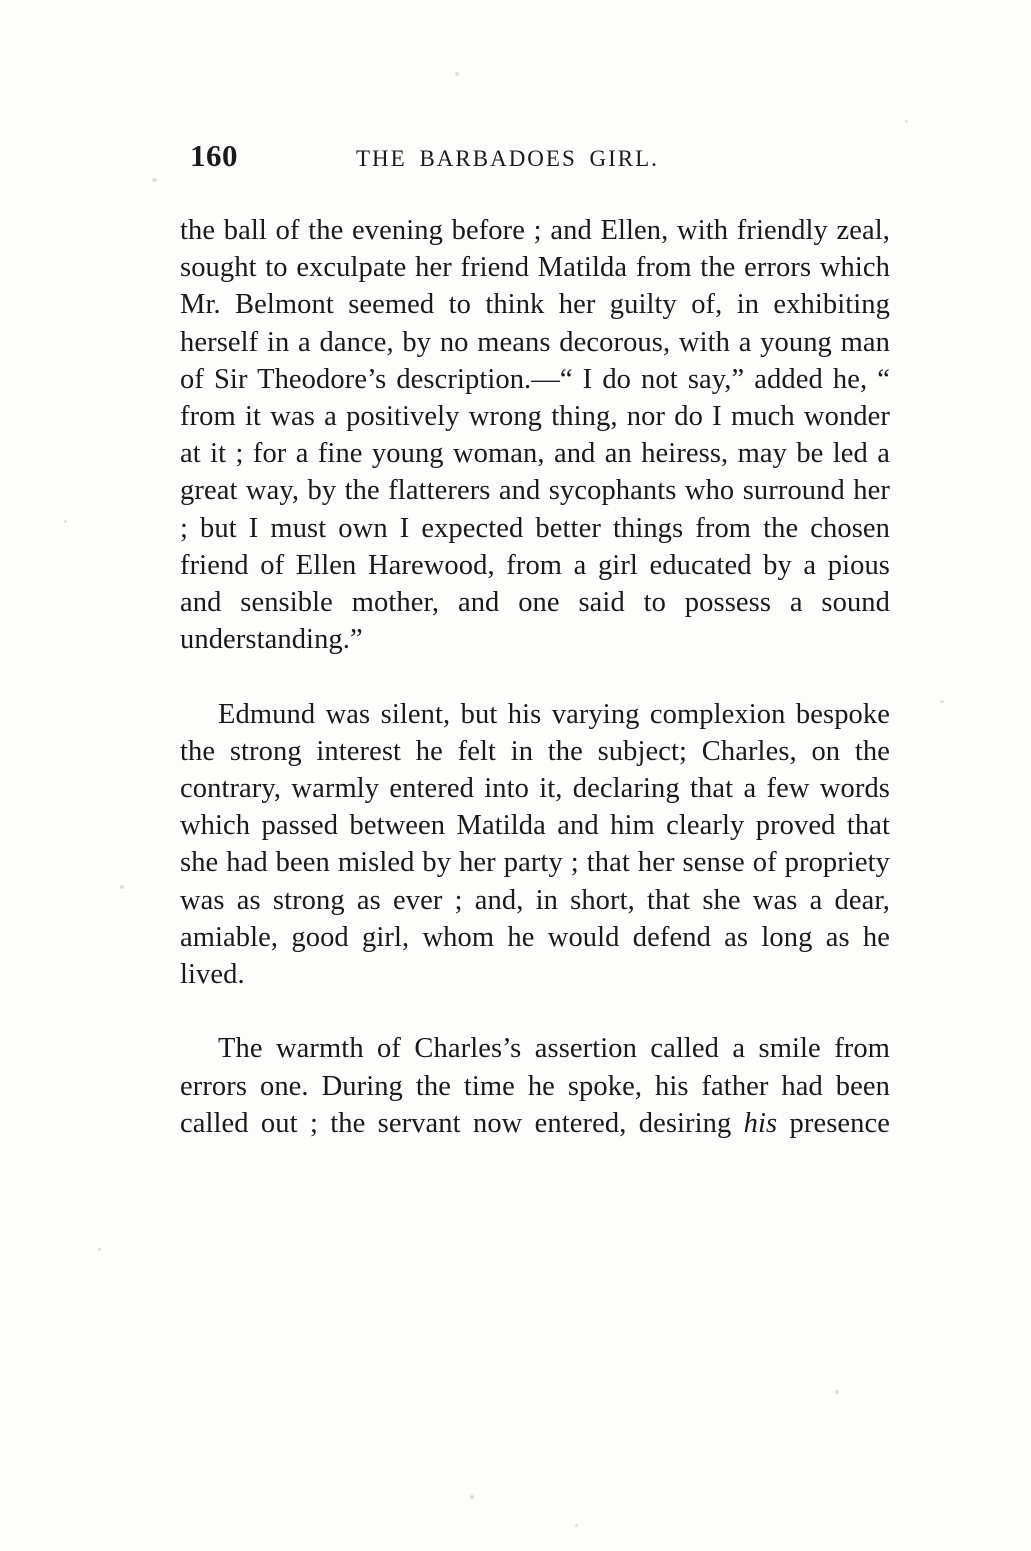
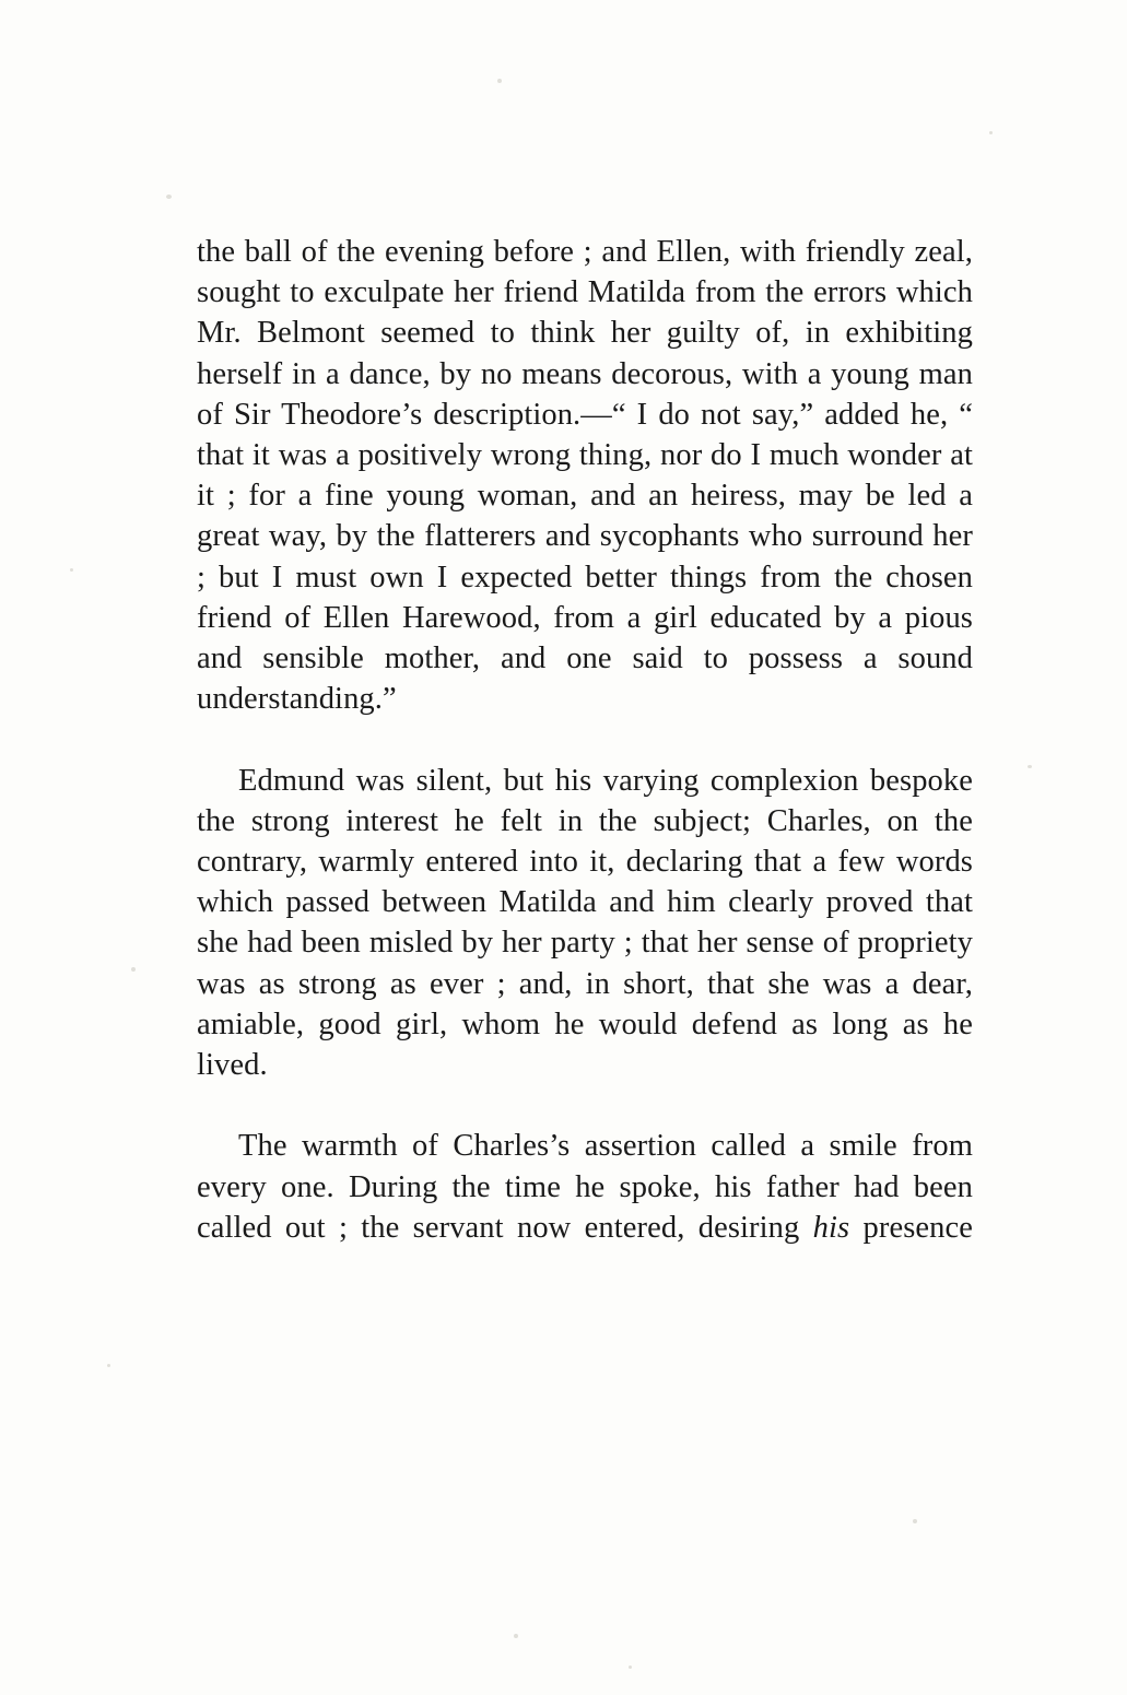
- 160
- THE BARBADOES GIRL.
- the ball of the evening before ; and Ellen, with friendly zeal, sought to exculpate her friend Matilda from the errors which Mr. Belmont seemed to think her guilty of, in exhibiting herself in a dance, by no means decorous, with a young man of Sir Theodore’s description.—“ I do not say,” added he, “ from it was a positively wrong thing, nor do I much wonder at it ; for a fine young woman, and an heiress, may be led a great way, by the flatterers and sycophants who surround her ; but I must own I expected better things from the chosen friend of Ellen Harewood, from a girl educated by a pious and sensible mother, and one said to possess a sound understanding.”
+ the ball of the evening before ; and Ellen, with friendly zeal, sought to exculpate her friend Matilda from the errors which Mr. Belmont seemed to think her guilty of, in exhibiting herself in a dance, by no means decorous, with a young man of Sir Theodore’s description.—“ I do not say,” added he, “ that it was a positively wrong thing, nor do I much wonder at it ; for a fine young woman, and an heiress, may be led a great way, by the flatterers and sycophants who surround her ; but I must own I expected better things from the chosen friend of Ellen Harewood, from a girl educated by a pious and sensible mother, and one said to possess a sound understanding.”
  Edmund was silent, but his varying complexion bespoke the strong interest he felt in the subject; Charles, on the contrary, warmly entered into it, declaring that a few words which passed between Matilda and him clearly proved that she had been misled by her party ; that her sense of propriety was as strong as ever ; and, in short, that she was a dear, amiable, good girl, whom he would defend as long as he lived.
- The warmth of Charles’s assertion called a smile from errors one. During the time he spoke, his father had been called out ; the servant now entered, desiring his presence
+ The warmth of Charles’s assertion called a smile from every one. During the time he spoke, his father had been called out ; the servant now entered, desiring his presence
